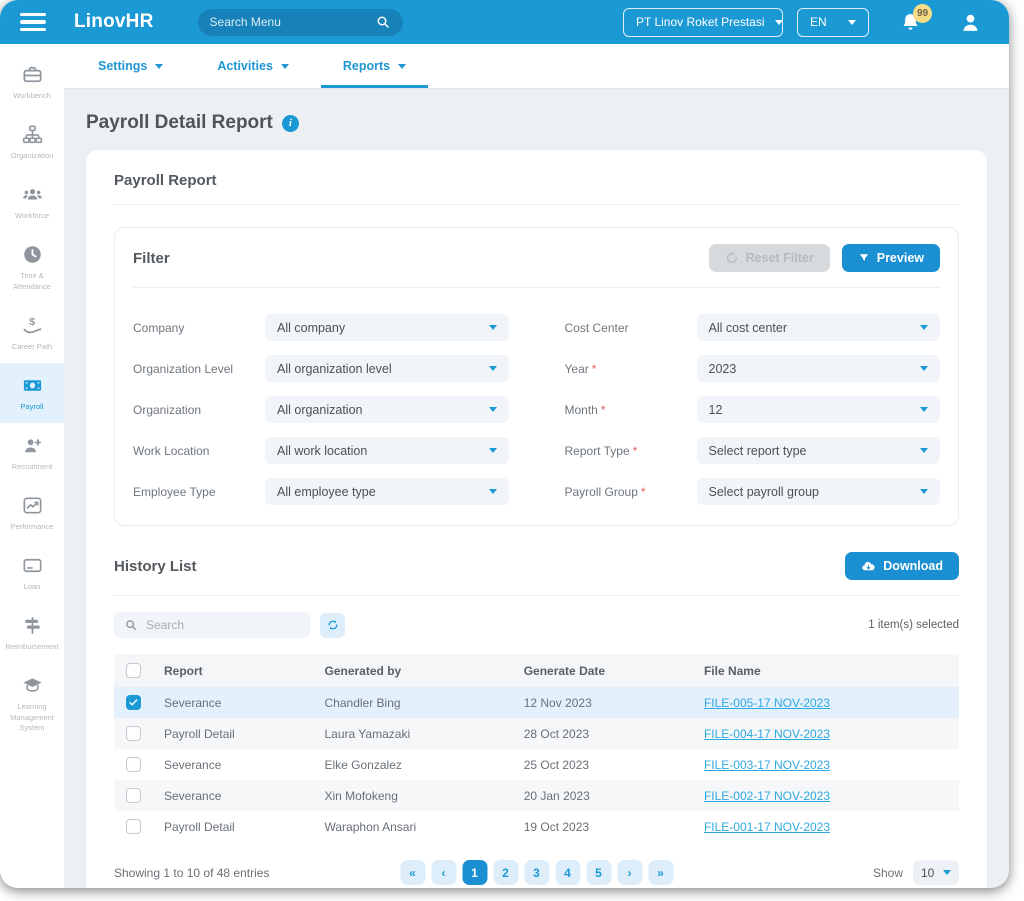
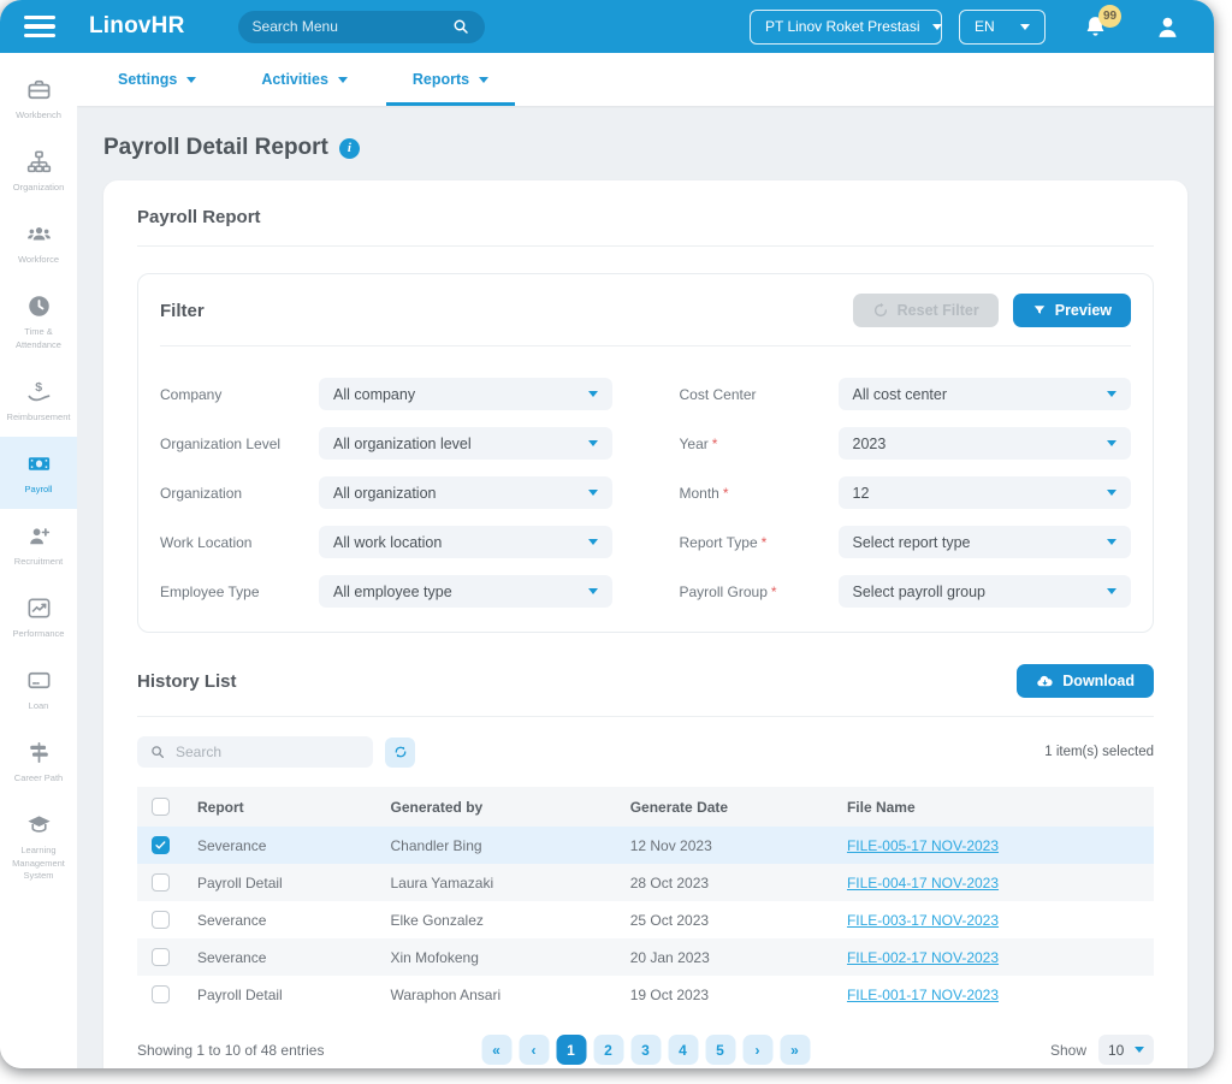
  LinovHR
  Search Menu
  PT Linov Roket Prestasi
  EN
  99
  Workbench
  Organization
  Workforce
  Time & Attendance
  $
- Career Path
+ Reimbursement
  Payroll
  Recruitment
  Performance
  Loan
- Reimbursement
+ Career Path
  Learning Management System
  Settings
  Activities
  Reports
  Payroll Detail Report
  i
  Payroll Report
  Filter
  Reset Filter
  Preview
  Company
  All company
  Cost Center
  All cost center
  Organization Level
  All organization level
  Year *
  2023
  Organization
  All organization
  Month *
  12
  Work Location
  All work location
  Report Type *
  Select report type
  Employee Type
  All employee type
  Payroll Group *
  Select payroll group
  History List
  Download
  Search
  1 item(s) selected
  	Report	Generated by	Generate Date	File Name
  	Severance	Chandler Bing	12 Nov 2023	FILE-005-17 NOV-2023
  	Payroll Detail	Laura Yamazaki	28 Oct 2023	FILE-004-17 NOV-2023
  	Severance	Elke Gonzalez	25 Oct 2023	FILE-003-17 NOV-2023
  	Severance	Xin Mofokeng	20 Jan 2023	FILE-002-17 NOV-2023
  	Payroll Detail	Waraphon Ansari	19 Oct 2023	FILE-001-17 NOV-2023
  Showing 1 to 10 of 48 entries
  «
  ‹
  1
  2
  3
  4
  5
  ›
  »
  Show
  10
